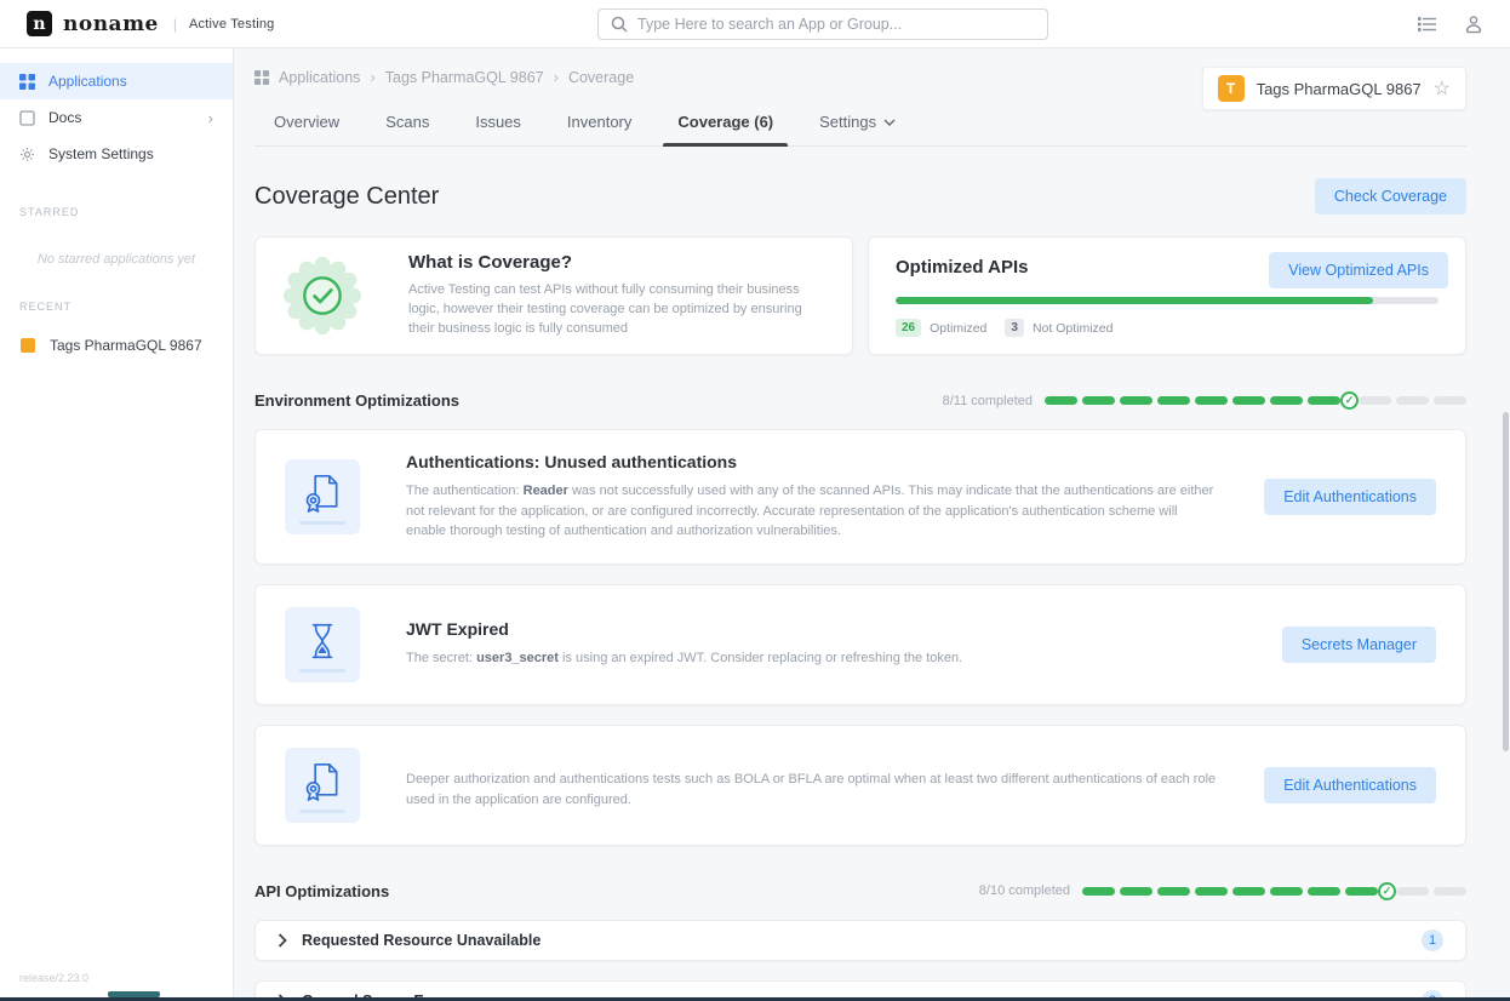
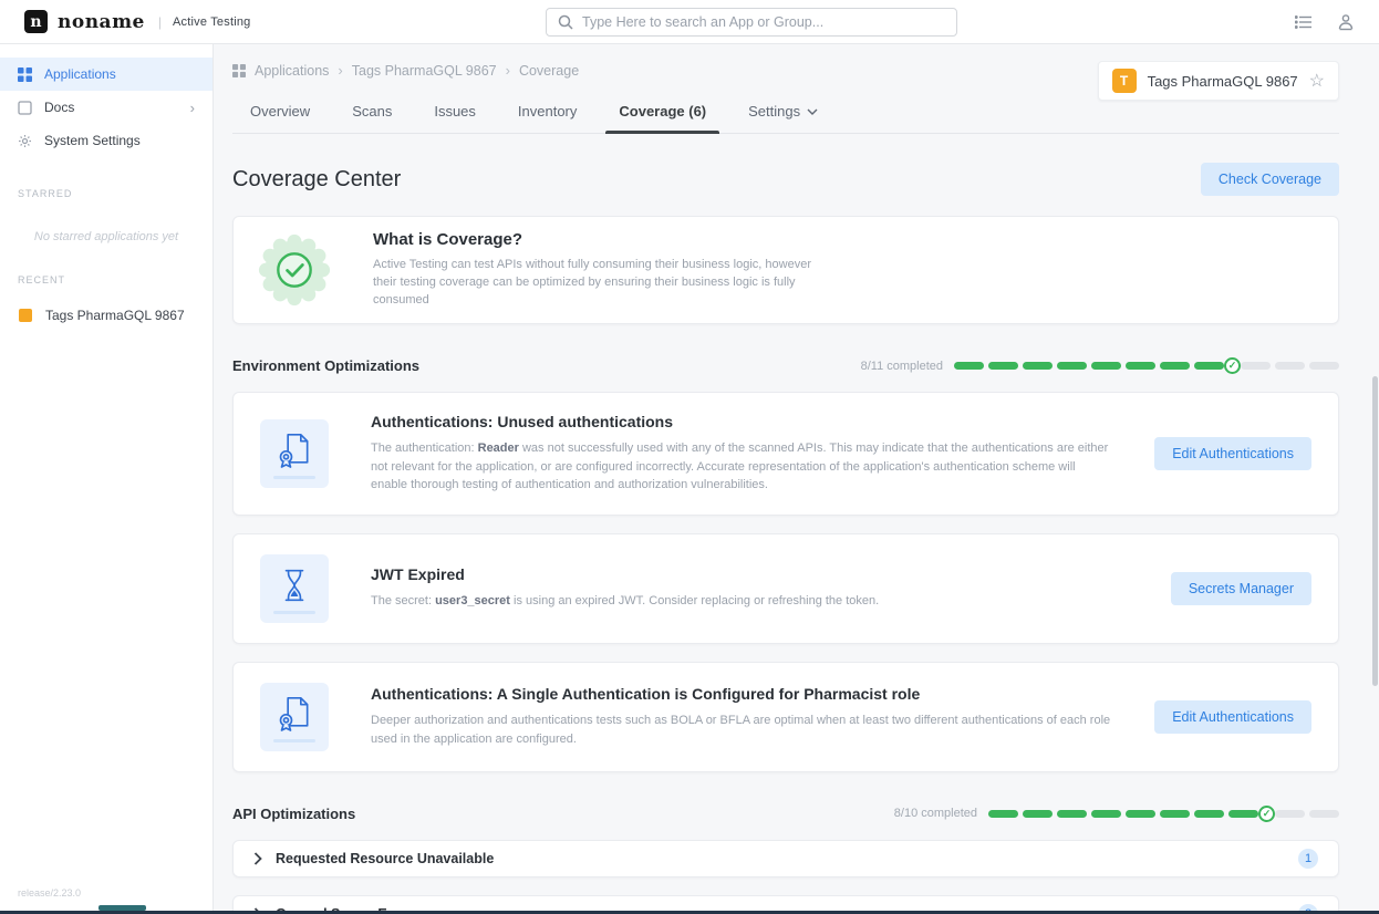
  n
  noname
  |
  Active Testing
  Type Here to search an App or Group...
  Applications
  Docs
  ›
  System Settings
  STARRED
  No starred applications yet
  RECENT
  Tags PharmaGQL 9867
  release/2.23.0
  Applications
  ›
  Tags PharmaGQL 9867
  ›
  Coverage
  T
  Tags PharmaGQL 9867
  ☆
  Overview
  Scans
  Issues
  Inventory
  Coverage (6)
  Settings
  Coverage Center
  Check Coverage
  What is Coverage?
  Active Testing can test APIs without fully consuming their business logic, however their testing coverage can be optimized by ensuring their business logic is fully consumed
- Optimized APIs
- View Optimized APIs
- 26
- Optimized
- 3
- Not Optimized
  Environment Optimizations
  8/11 completed
  ✓
  Authentications: Unused authentications
  The authentication: Reader was not successfully used with any of the scanned APIs. This may indicate that the authentications are either not relevant for the application, or are configured incorrectly. Accurate representation of the application's authentication scheme will enable thorough testing of authentication and authorization vulnerabilities.
  Edit Authentications
  JWT Expired
  The secret: user3_secret is using an expired JWT. Consider replacing or refreshing the token.
  Secrets Manager
+ Authentications: A Single Authentication is Configured for Pharmacist role
  Deeper authorization and authentications tests such as BOLA or BFLA are optimal when at least two different authentications of each role used in the application are configured.
  Edit Authentications
  API Optimizations
  8/10 completed
  ✓
  Requested Resource Unavailable
  1
